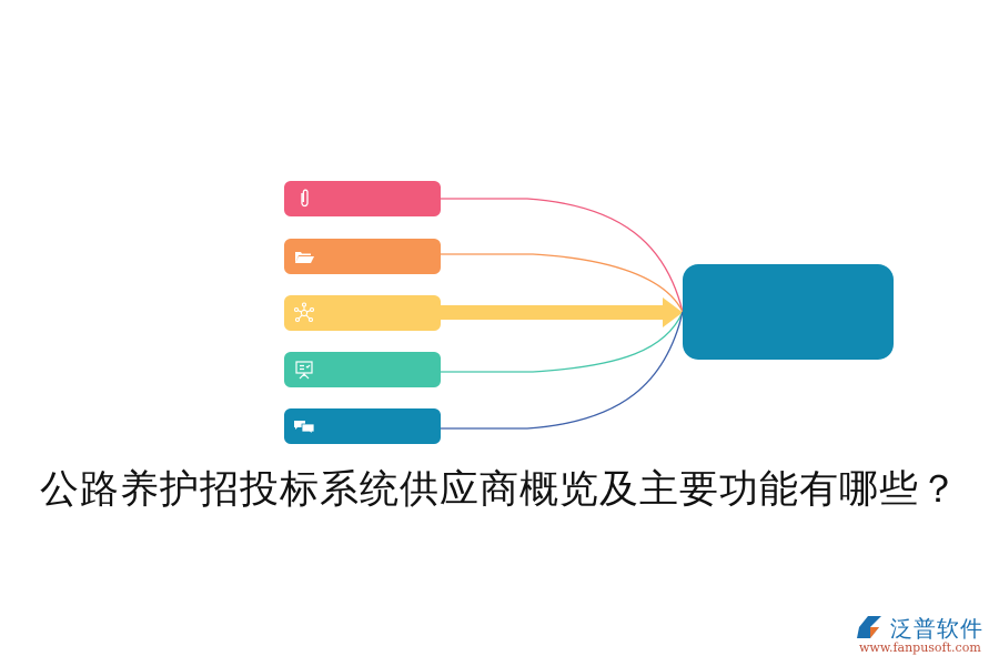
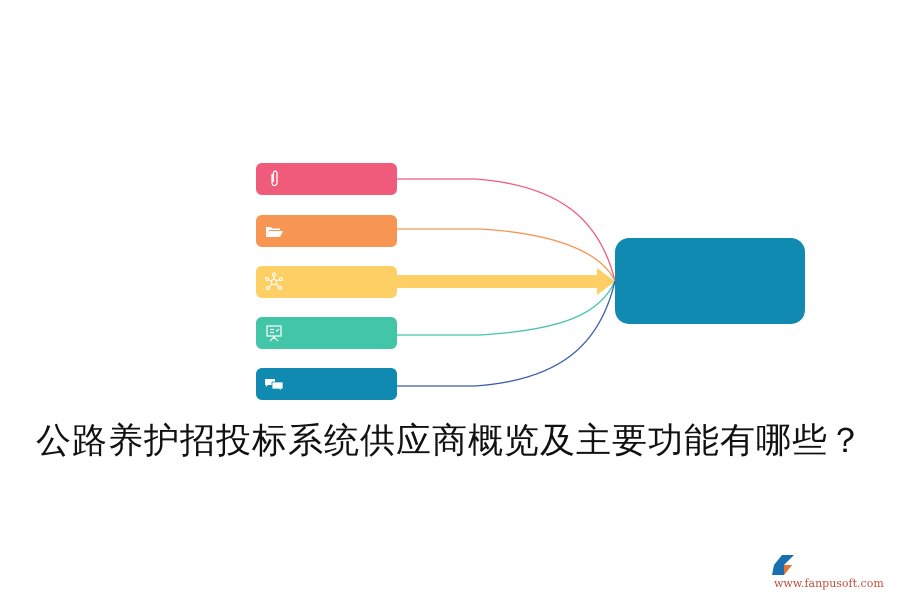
  公路养护招投标系统供应商概览及主要功能有哪些？
- 泛普软件
  www.fanpusoft.com
